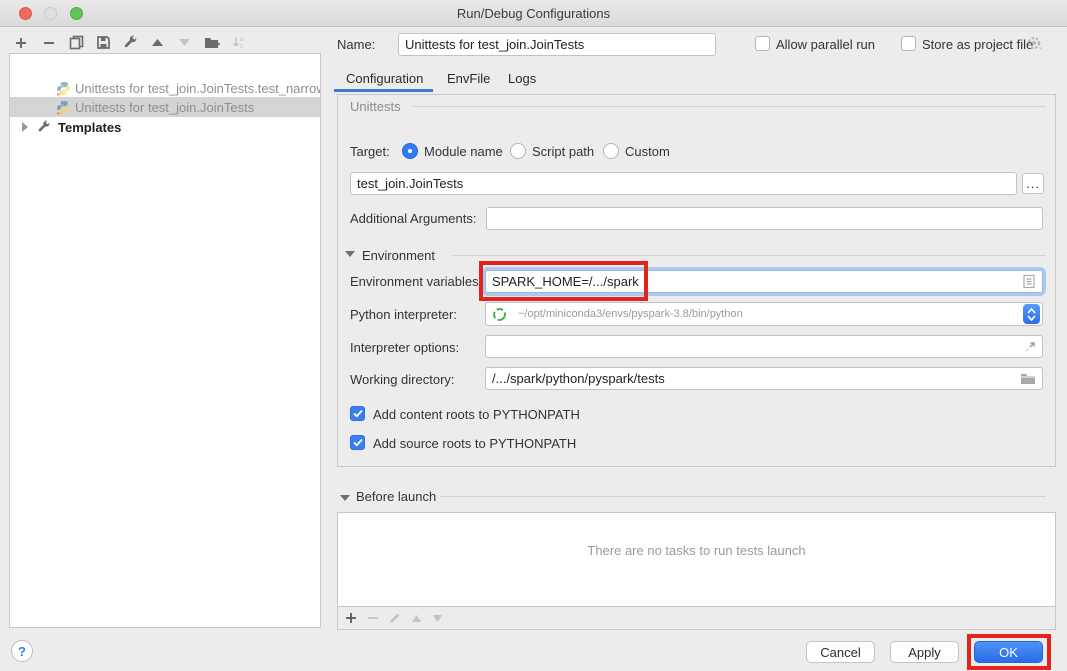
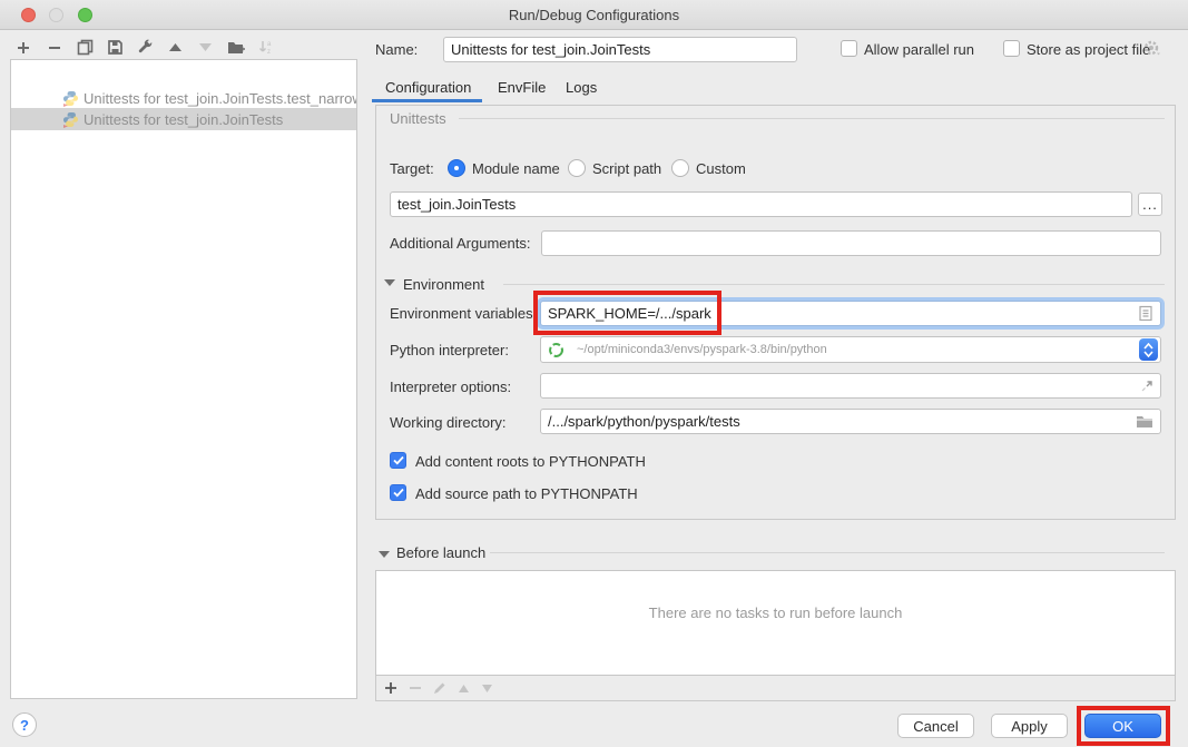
  Run/Debug Configurations
  Unittests for test_join.JoinTests.test_narro
  Unittests for test_join.JoinTests
- Templates
  Name:
  Unittests for test_join.JoinTests
  Allow parallel run
  Store as project fil
  Configuration
  EnvFile
  Logs
  Unittests
  Target:
  Module name
  Script path
  Custom
  test_join.JoinTests
  ...
  Additional Arguments:
  Environment
  Environment variables:
  SPARK_HOME=/.../spark
  Python interpreter:
  ~/opt/miniconda3/envs/pyspark-3.8/bin/python
  Interpreter options:
  Working directory:
  /.../spark/python/pyspark/tests
  Add content roots to PYTHONPATH
- Add source roots to PYTHONPATH
+ Add source path to PYTHONPATH
  Before launch
- There are no tasks to run tests launch
+ There are no tasks to run before launch
  ?
  Cancel
  Apply
  OK
